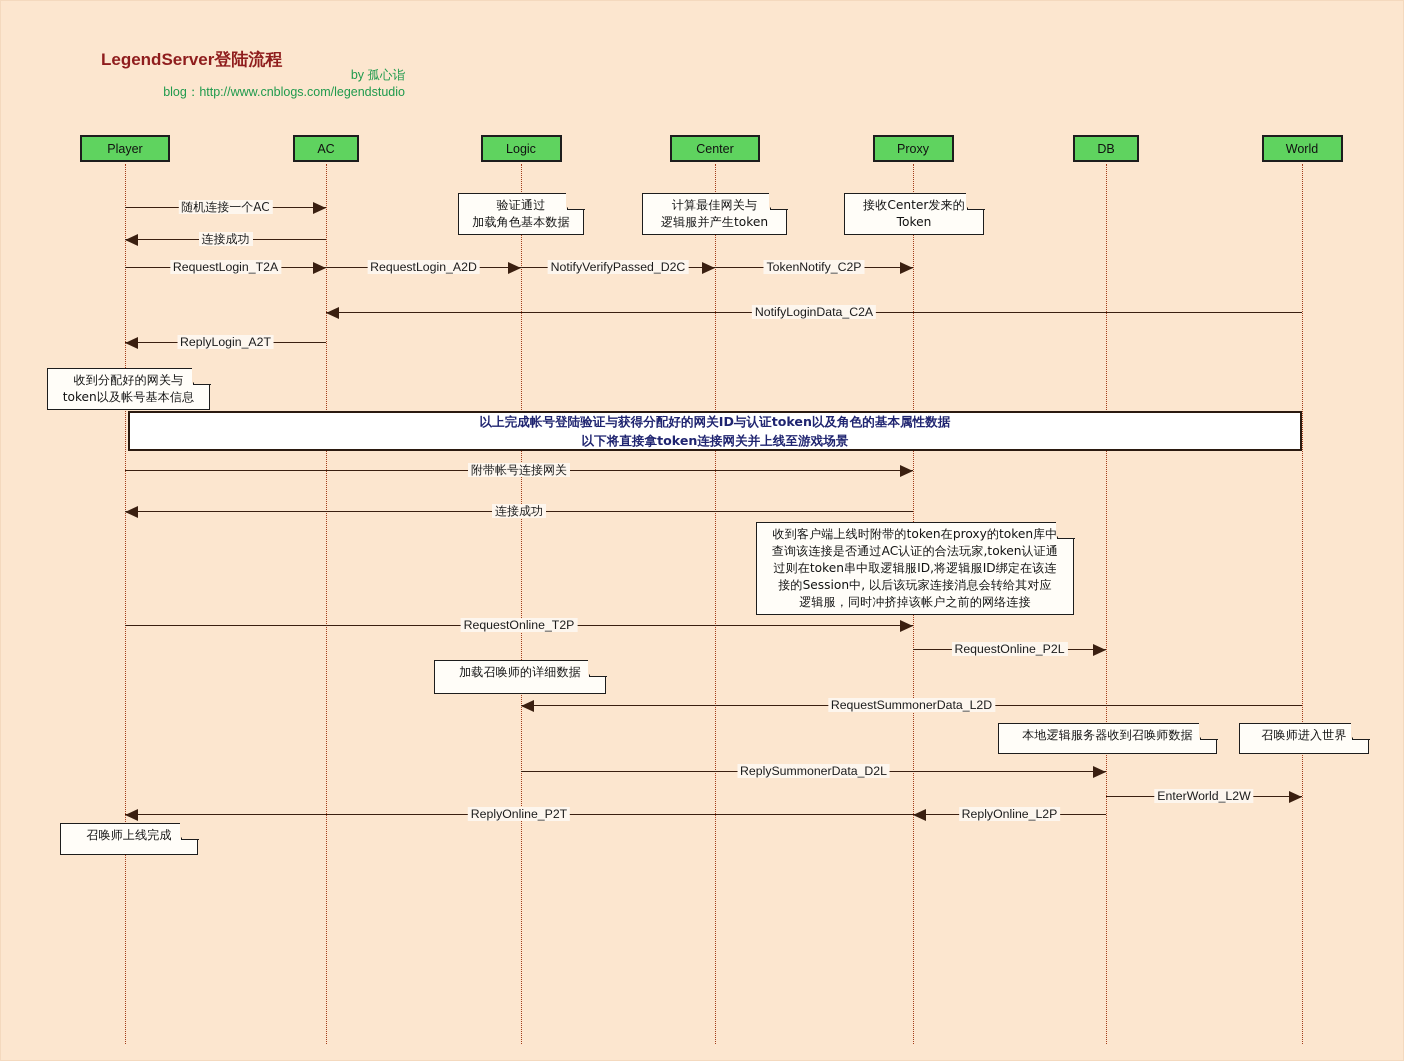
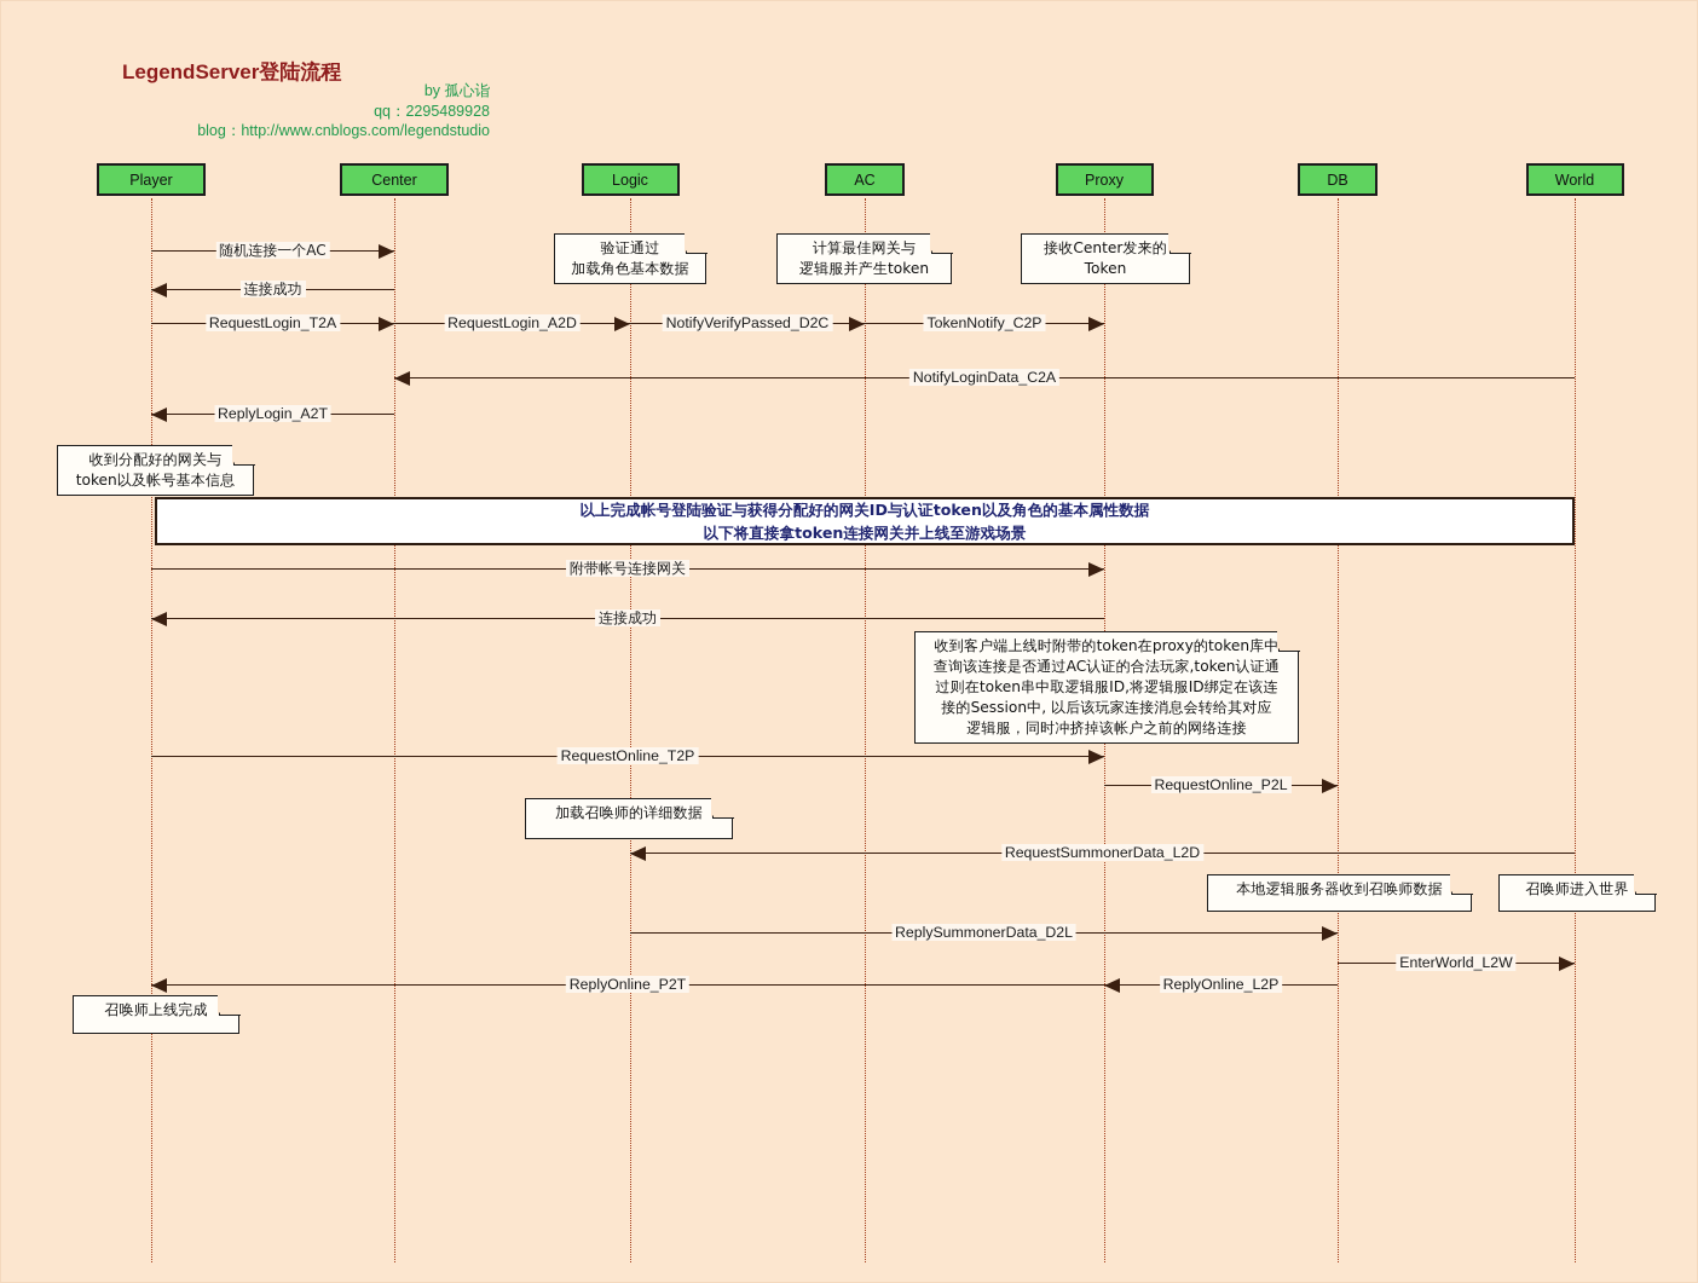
  LegendServer登陆流程
  by 孤心诣
+ qq：2295489928
  blog：http://www.cnblogs.com/legendstudio
  Player
- AC
+ Center
  Logic
- Center
+ AC
  Proxy
  DB
  World
  随机连接一个AC
  连接成功
  RequestLogin_T2A
  RequestLogin_A2D
  NotifyVerifyPassed_D2C
  TokenNotify_C2P
  NotifyLoginData_C2A
  ReplyLogin_A2T
  附带帐号连接网关
  连接成功
  RequestOnline_T2P
  RequestOnline_P2L
  RequestSummonerData_L2D
  ReplySummonerData_D2L
  EnterWorld_L2W
  ReplyOnline_P2T
  ReplyOnline_L2P
  验证通过
  加载角色基本数据
  计算最佳网关与
  逻辑服并产生token
  接收Center发来的
  Token
  收到分配好的网关与
  token以及帐号基本信息
  收到客户端上线时附带的token在proxy的token库中
  查询该连接是否通过AC认证的合法玩家,token认证通
  过则在token串中取逻辑服ID,将逻辑服ID绑定在该连
  接的Session中, 以后该玩家连接消息会转给其对应
  逻辑服，同时冲挤掉该帐户之前的网络连接
  加载召唤师的详细数据
  本地逻辑服务器收到召唤师数据
  召唤师进入世界
  召唤师上线完成
  以上完成帐号登陆验证与获得分配好的网关ID与认证token以及角色的基本属性数据
  以下将直接拿token连接网关并上线至游戏场景
